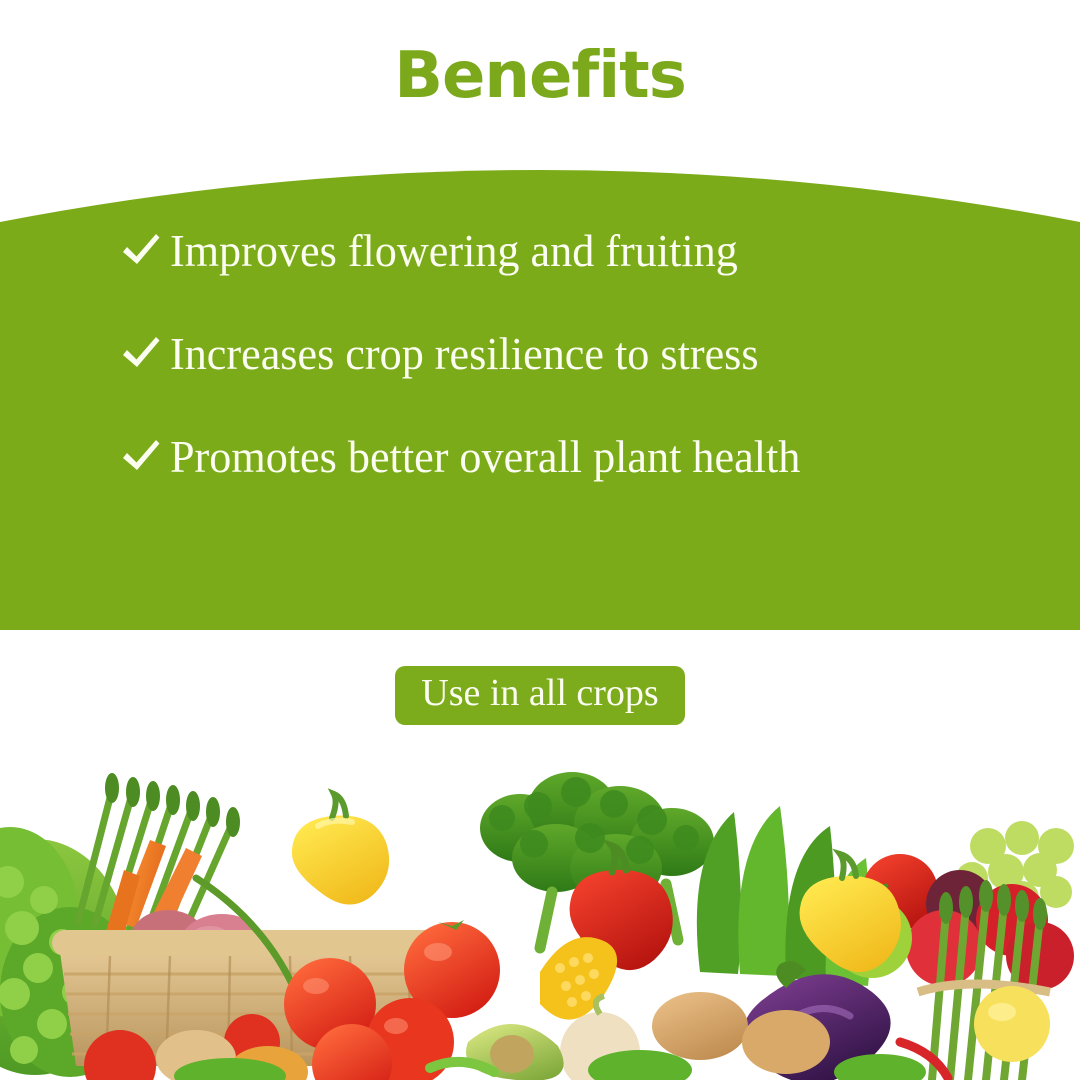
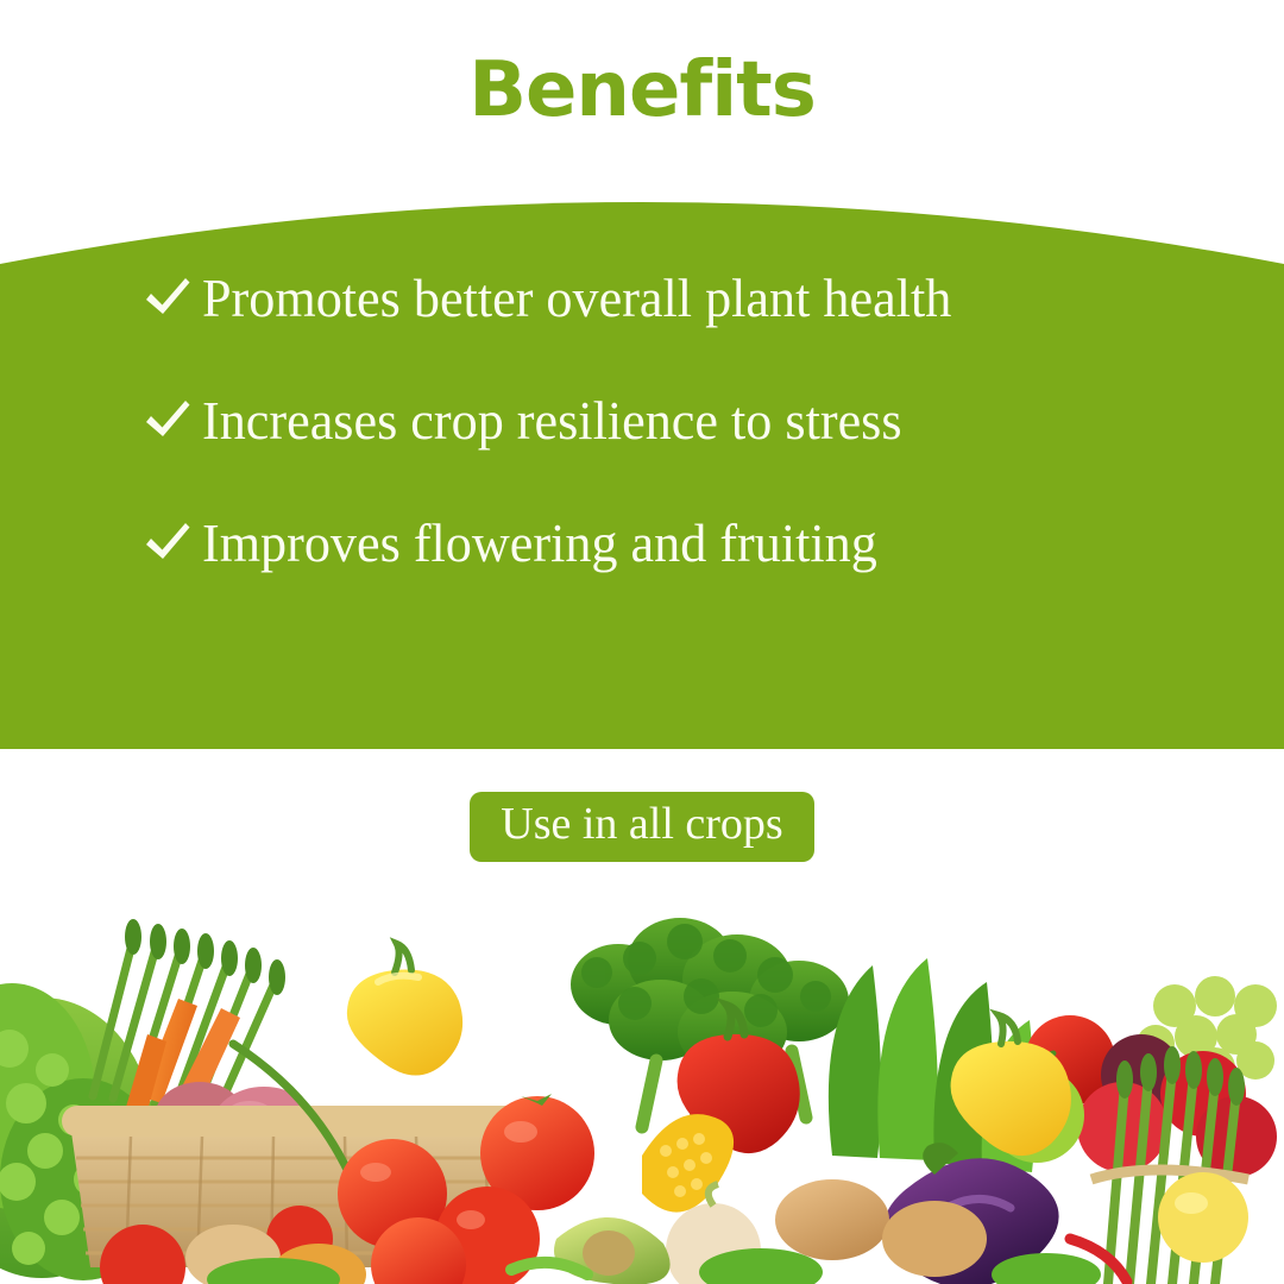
  Benefits
- Improves flowering and fruiting
+ Promotes better overall plant health
  Increases crop resilience to stress
- Promotes better overall plant health
+ Improves flowering and fruiting
  Use in all crops
